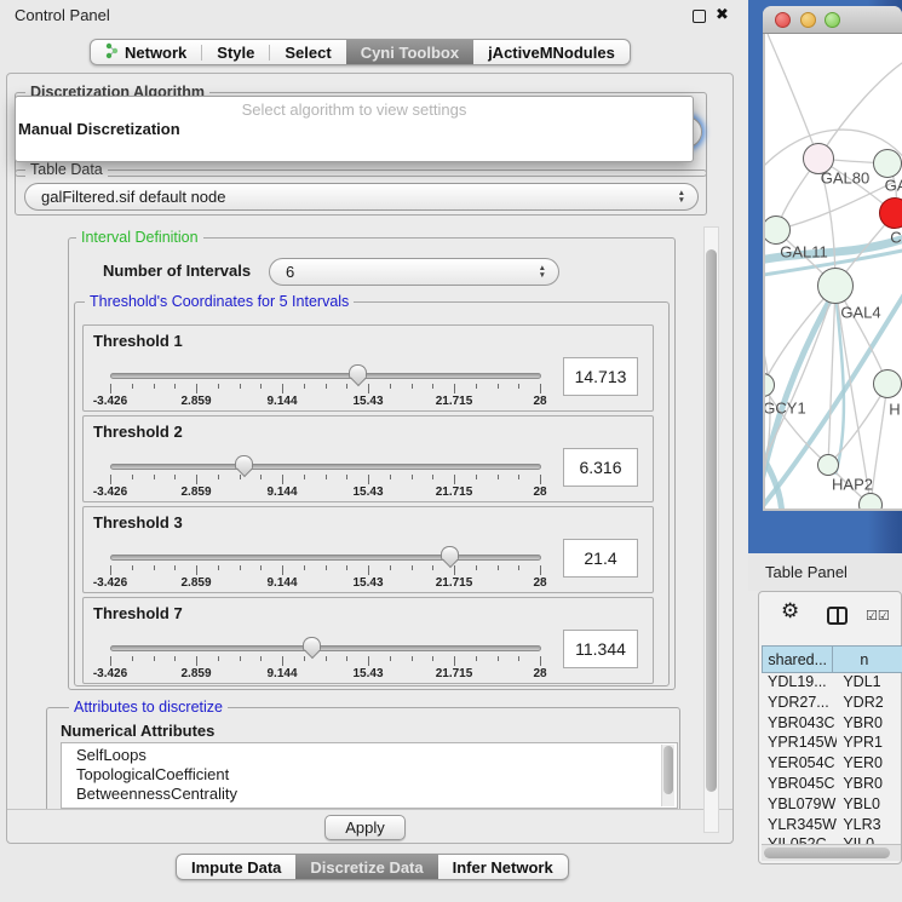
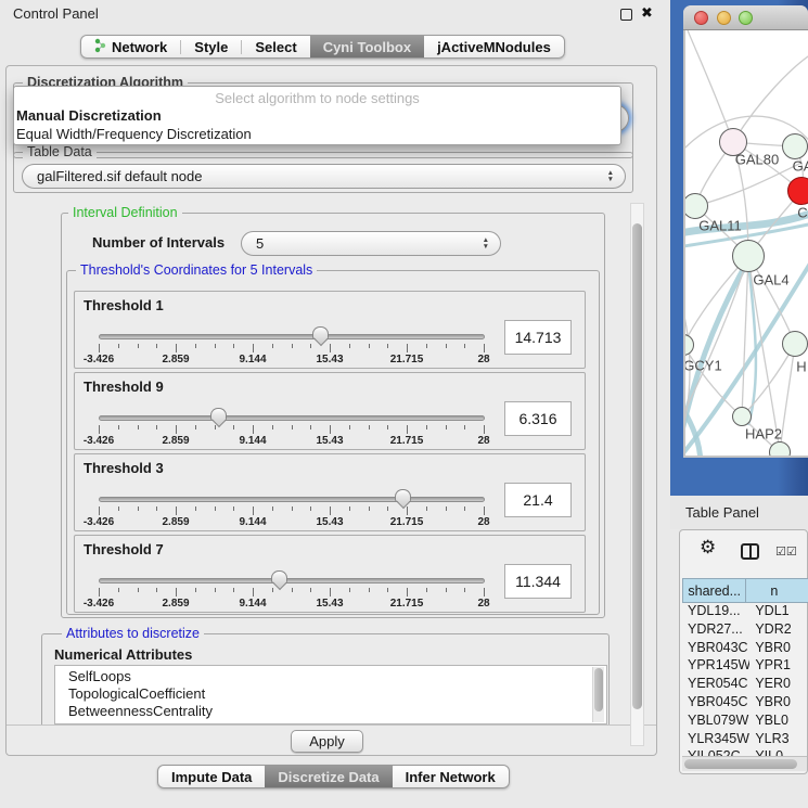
  Control Panel
  ✖
  Network
  Style
  Select
  Cyni Toolbox
  jActiveMNodules
  Discretization Algorithm
  Table Data
  galFiltered.sif default node
- Select algorithm to view settings
+ Select algorithm to node settings
  Manual Discretization
+ Equal Width/Frequency Discretization
  Interval Definition
  Threshold's Coordinates for 5 Intervals
  Threshold 1
  -3.426
  2.859
  9.144
  15.43
  21.715
  28
  14.713
- Threshold 2
+ Threshold 9
  -3.426
  2.859
  9.144
  15.43
  21.715
  28
  6.316
  Threshold 3
  -3.426
  2.859
  9.144
  15.43
  21.715
  28
  21.4
  Threshold 7
  -3.426
  2.859
  9.144
  15.43
  21.715
  28
  11.344
  Number of Intervals
- 6
+ 5
  Attributes to discretize
  Numerical Attributes
  SelfLoops
  TopologicalCoefficient
  BetweennessCentrality
  Apply
  Impute Data
  Discretize Data
  Infer Network
  GAL80
  C
  GAL11
  GAL4
  GCY1
  H
  HAP2
  Table Panel
  ⚙
  ☑☑
  shared...
  n
  YDL19...
  YDL1
  YDR27...
  YDR2
  YBR043C
  YBR0
  YPR145W
  YPR1
  YER054C
  YER0
  YBR045C
  YBR0
  YBL079W
  YBL0
  YLR345W
  YLR3
